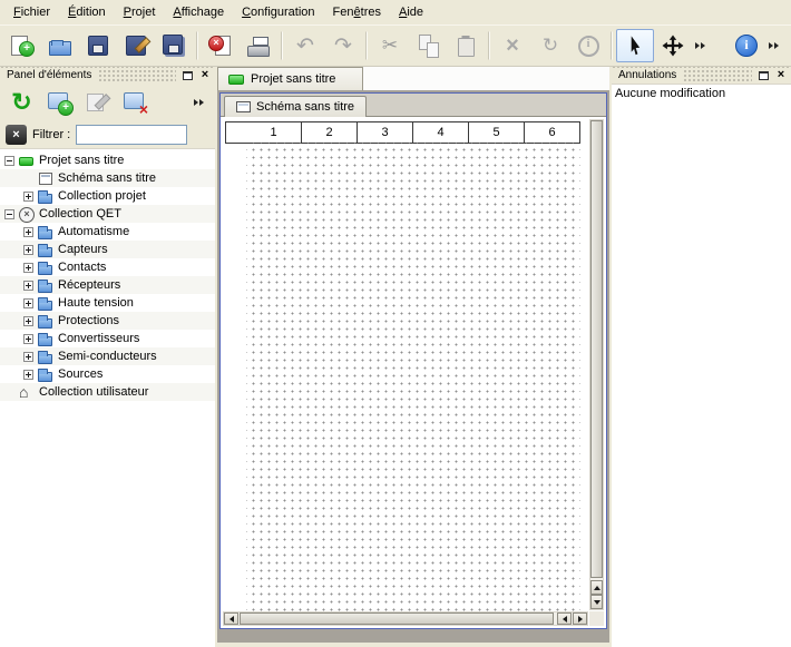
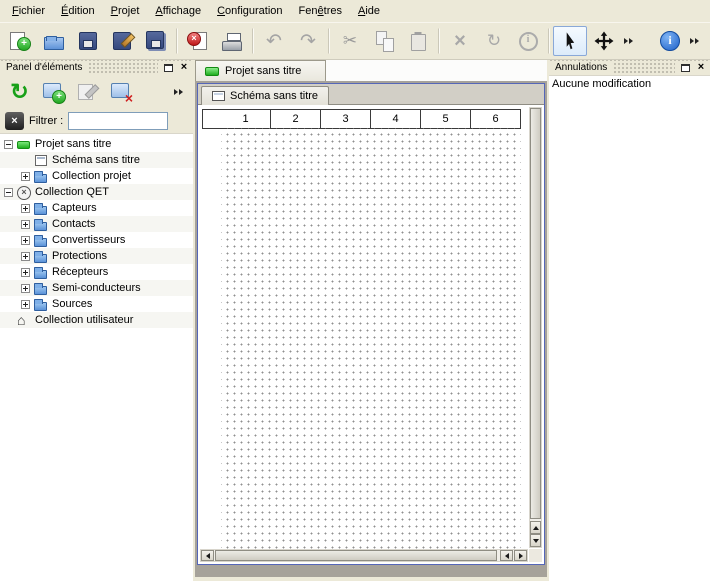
  Fichier
  Édition
  Projet
  Affichage
  Configuration
  Fenêtres
  Aide
  Panel d'éléments
  ×
  ×
  Filtrer :
  Projet sans titre
  Schéma sans titre
  Collection projet
  Collection QET
- Automatisme
  Capteurs
  Contacts
- Récepteurs
+ Convertisseurs
- Haute tension
  Protections
- Convertisseurs
+ Récepteurs
  Semi-conducteurs
  Sources
  Collection utilisateur
  Projet sans titre
  Schéma sans titre
  1
  2
  3
  4
  5
  6
  Annulations
  ×
  Aucune modification
